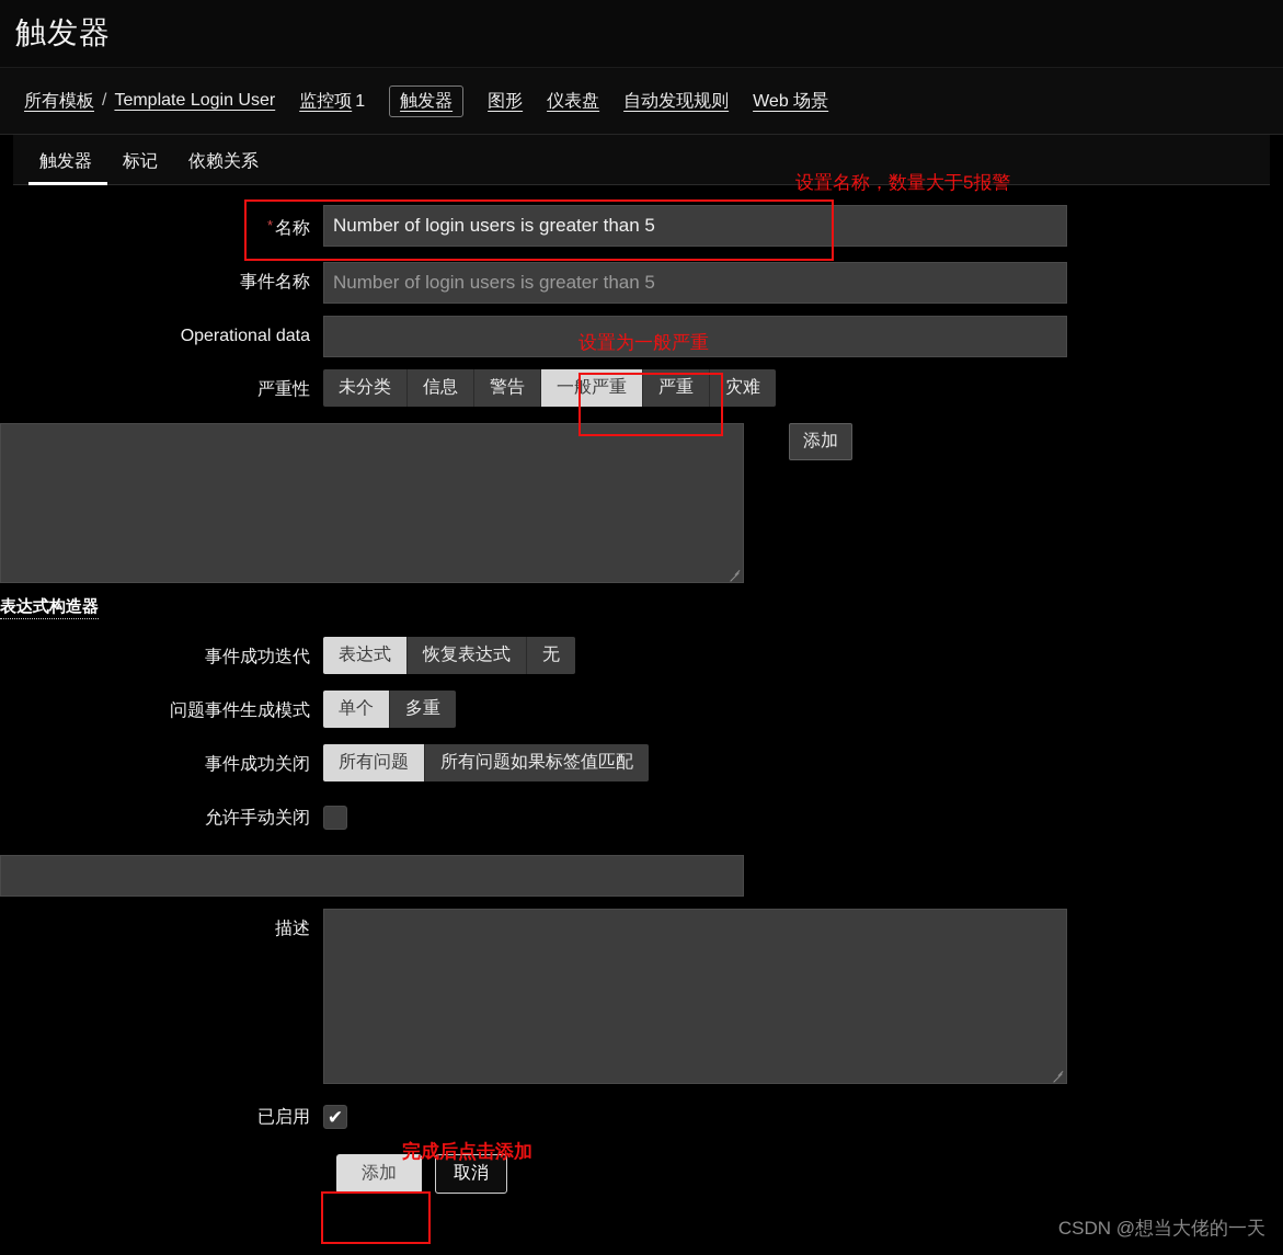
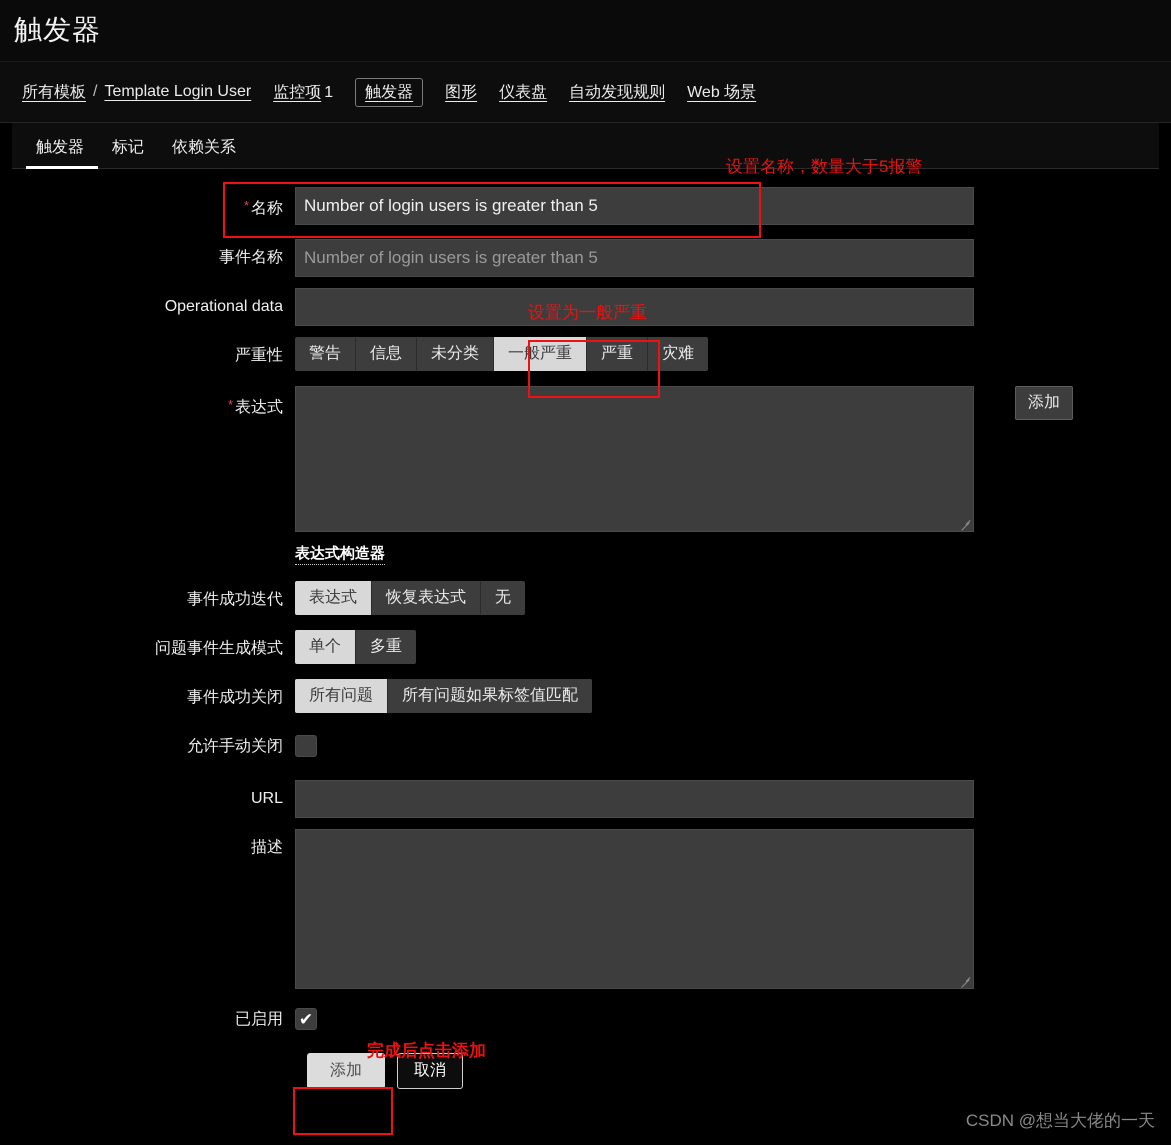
  触发器
  所有模板
  /
  Template Login User
  监控项 1
  触发器
  图形
  仪表盘
  自动发现规则
  Web 场景
  触发器
  标记
  依赖关系
  * 名称
  Number of login users is greater than 5
  事件名称
  Number of login users is greater than 5
  Operational data
  严重性
- 未分类
+ 警告
  信息
- 警告
+ 未分类
  一般严重
  严重
  灾难
+ * 表达式
  添加
  表达式构造器
  事件成功迭代
  表达式
  恢复表达式
  无
  问题事件生成模式
  单个
  多重
  事件成功关闭
  所有问题
  所有问题如果标签值匹配
  允许手动关闭
+ URL
  描述
  已启用
  ✔
  添加
  取消
  设置名称，数量大于5报警
  设置为一般严重
  完成后点击添加
  CSDN @想当大佬的一天
